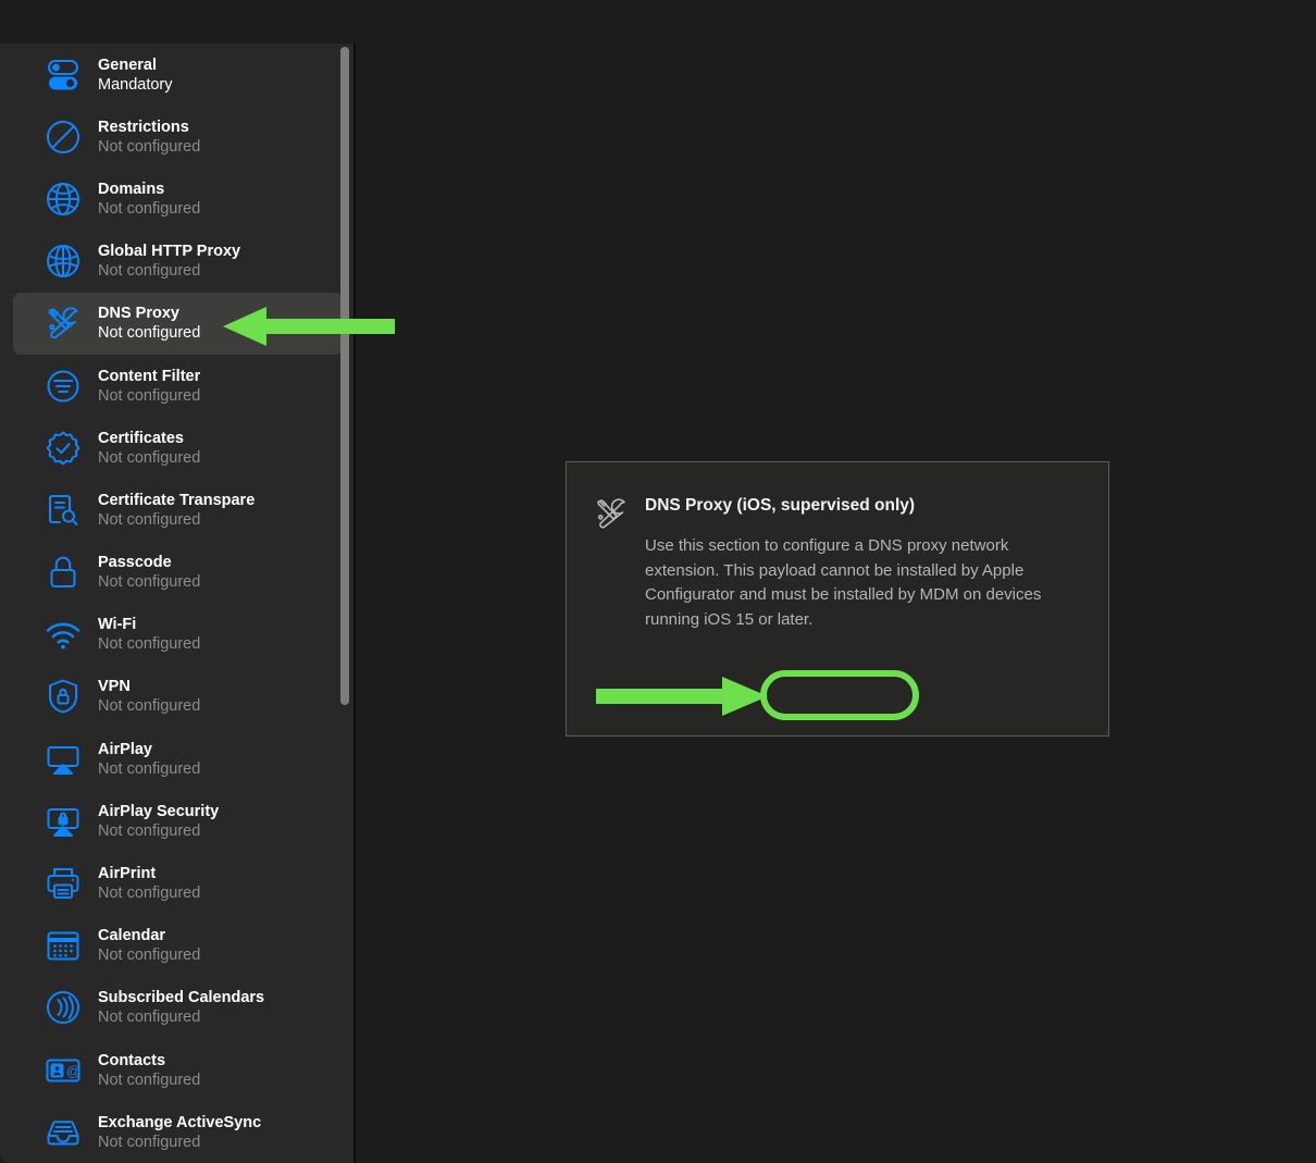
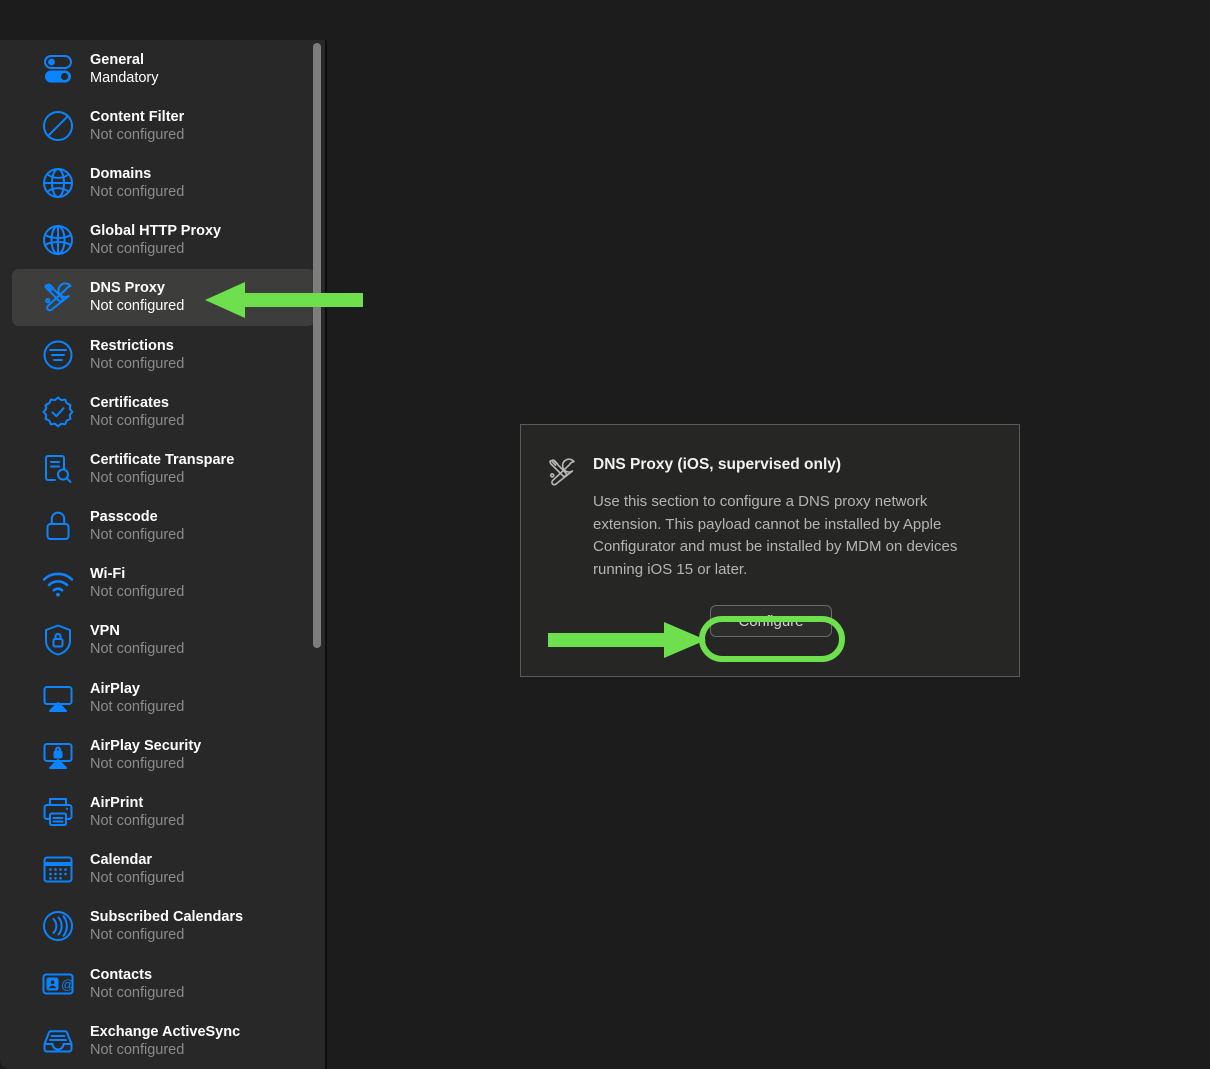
  General
  Mandatory
- Restrictions
+ Content Filter
  Not configured
  Domains
  Not configured
  Global HTTP Proxy
  Not configured
  DNS Proxy
  Not configured
- Content Filter
+ Restrictions
  Not configured
  Certificates
  Not configured
  Certificate Transpare
  Not configured
  Passcode
  Not configured
  Wi-Fi
  Not configured
  VPN
  Not configured
  AirPlay
  Not configured
  AirPlay Security
  Not configured
  AirPrint
  Not configured
  Calendar
  Not configured
  Subscribed Calendars
  Not configured
  @
  Contacts
  Not configured
  Exchange ActiveSync
  Not configured
  DNS Proxy (iOS, supervised only)
  Use this section to configure a DNS proxy network extension. This payload cannot be installed by Apple Configurator and must be installed by MDM on devices running iOS 15 or later.
+ Configure
